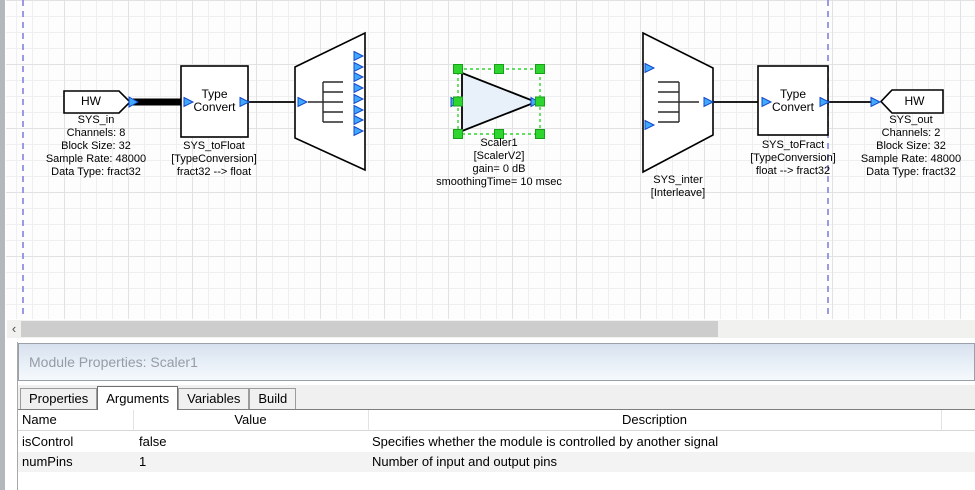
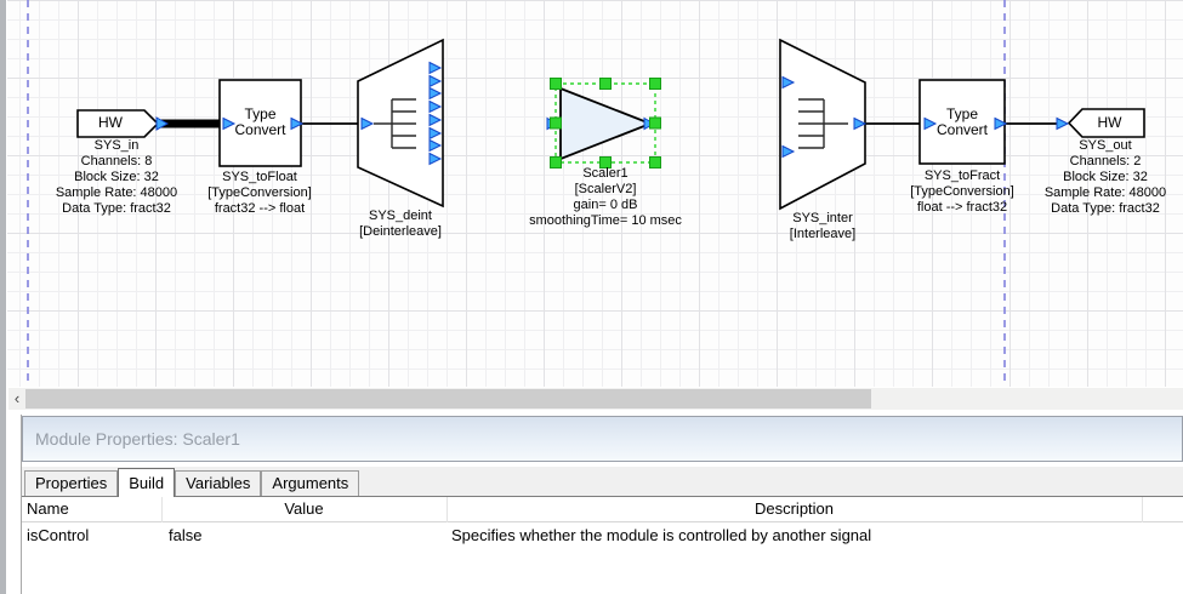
  HW
  Type
  Convert
  Type
  Convert
  HW
  SYS_in
  Channels: 8
  Block Size: 32
  Sample Rate: 48000
  Data Type: fract32
  SYS_toFloat
  [TypeConversion]
  fract32 --> float
+ SYS_deint
+ [Deinterleave]
  Scaler1
  [ScalerV2]
  gain= 0 dB
  smoothingTime= 10 msec
  SYS_inter
  [Interleave]
  SYS_toFract
  [TypeConversion]
  float --> fract32
  SYS_out
  Channels: 2
  Block Size: 32
  Sample Rate: 48000
  Data Type: fract32
  ‹
  Module Properties: Scaler1
  Properties
- Arguments
+ Build
  Variables
- Build
+ Arguments
  Name
  Value
  Description
  isControl
  false
  Specifies whether the module is controlled by another signal
- numPins
- 1
- Number of input and output pins
